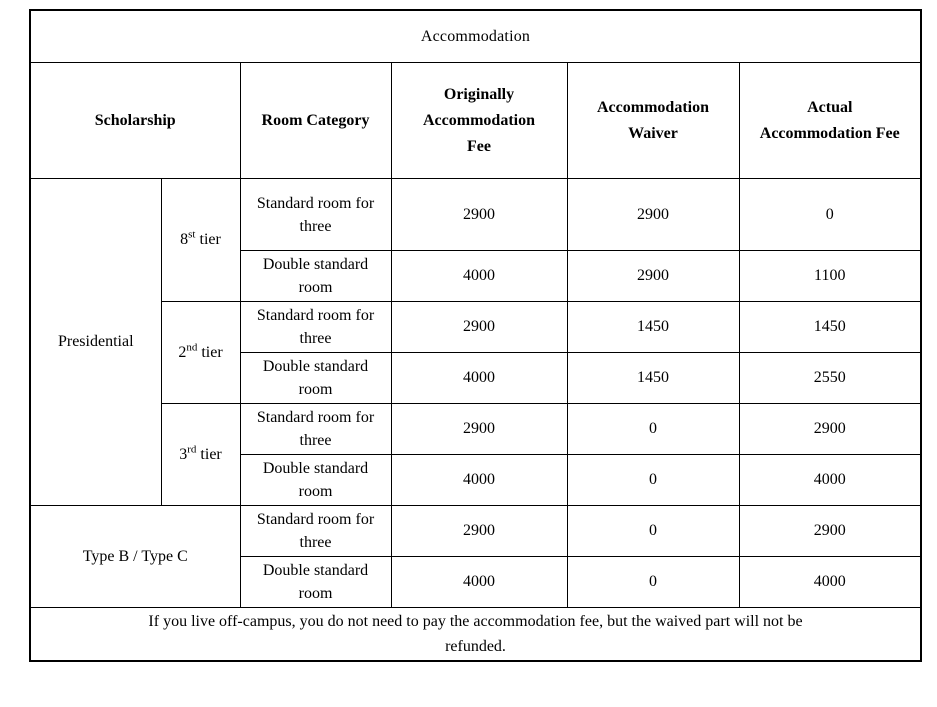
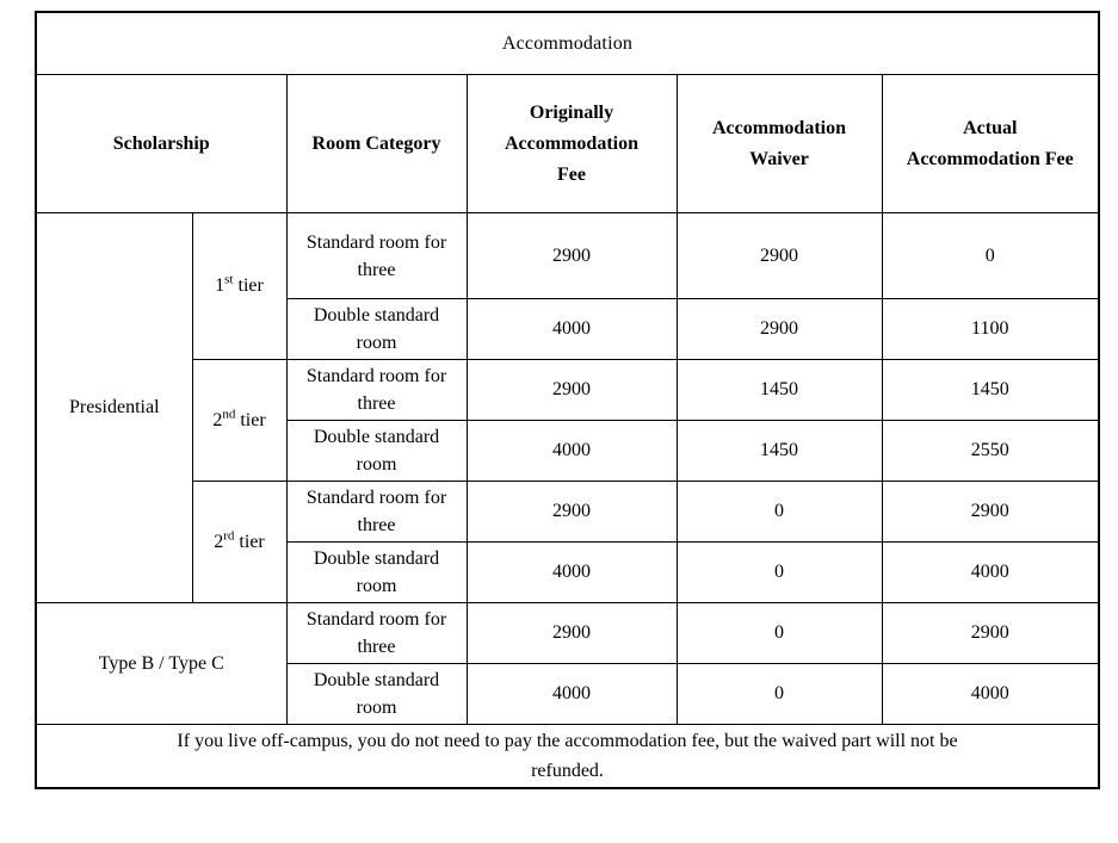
  Accommodation
  Scholarship	Room Category	Originally Accommodation Fee	Accommodation Waiver	Actual Accommodation Fee
- Presidential	8st tier	Standard room for three	2900	2900	0
+ Presidential	1st tier	Standard room for three	2900	2900	0
  Double standard room	4000	2900	1100
  2nd tier	Standard room for three	2900	1450	1450
  Double standard room	4000	1450	2550
- 3rd tier	Standard room for three	2900	0	2900
+ 2rd tier	Standard room for three	2900	0	2900
  Double standard room	4000	0	4000
  Type B / Type C	Standard room for three	2900	0	2900
  Double standard room	4000	0	4000
  If you live off-campus, you do not need to pay the accommodation fee, but the waived part will not be refunded.
